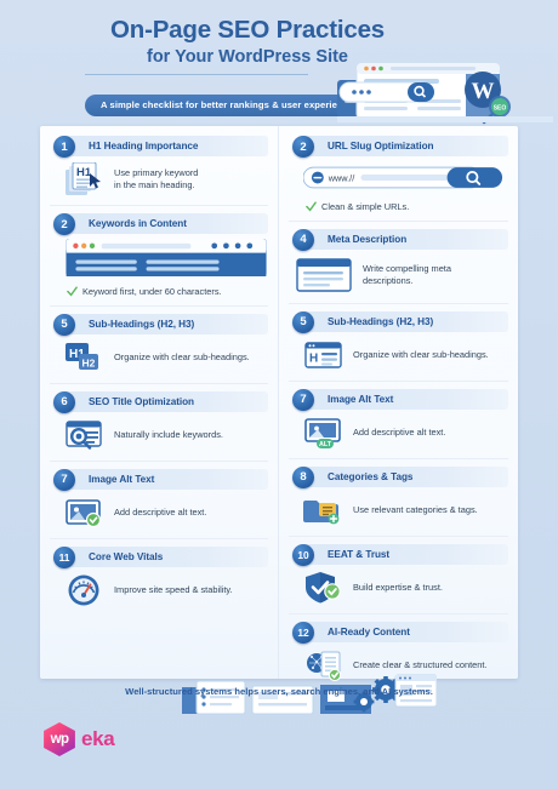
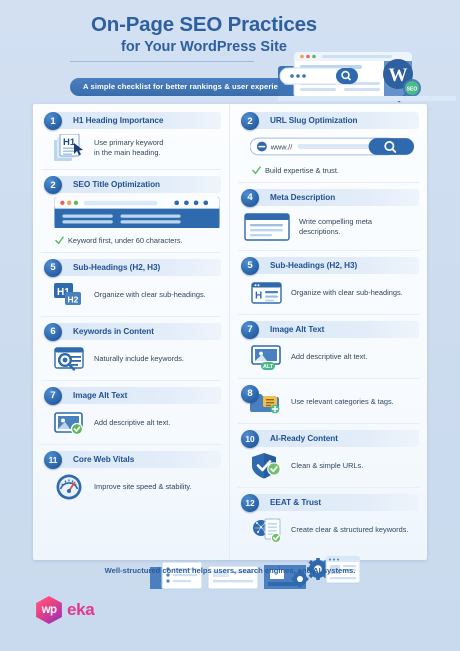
  On-Page SEO Practices
  for Your WordPress Site
  A simple checklist for better rankings & user experie
  W
  1
  H1 Heading Importance
  H1
  Use primary keyword
  in the main heading.
  2
- Keywords in Content
+ SEO Title Optimization
  Keyword first, under 60 characters.
  5
  Sub-Headings (H2, H3)
  H2
  Organize with clear sub-headings.
  6
- SEO Title Optimization
+ Keywords in Content
  Naturally include keywords.
  7
  Image Alt Text
  Add descriptive alt text.
  11
  Core Web Vitals
  Improve site speed & stability.
  2
  URL Slug Optimization
  www.//
- Clean & simple URLs.
+ Build expertise & trust.
  4
  Meta Description
  Write compelling meta
  descriptions.
  5
  Sub-Headings (H2, H3)
  H
  Organize with clear sub-headings.
  7
  Image Alt Text
  Add descriptive alt text.
  8
- Categories & Tags
  Use relevant categories & tags.
  10
- EEAT & Trust
+ AI-Ready Content
- Build expertise & trust.
+ Clean & simple URLs.
  12
- AI-Ready Content
+ EEAT & Trust
- Create clear & structured content.
+ Create clear & structured keywords.
- Well-structured systems helps users, search engines, and AI systems.
+ Well-structured content helps users, search engines, and AI systems.
  wp
  eka
